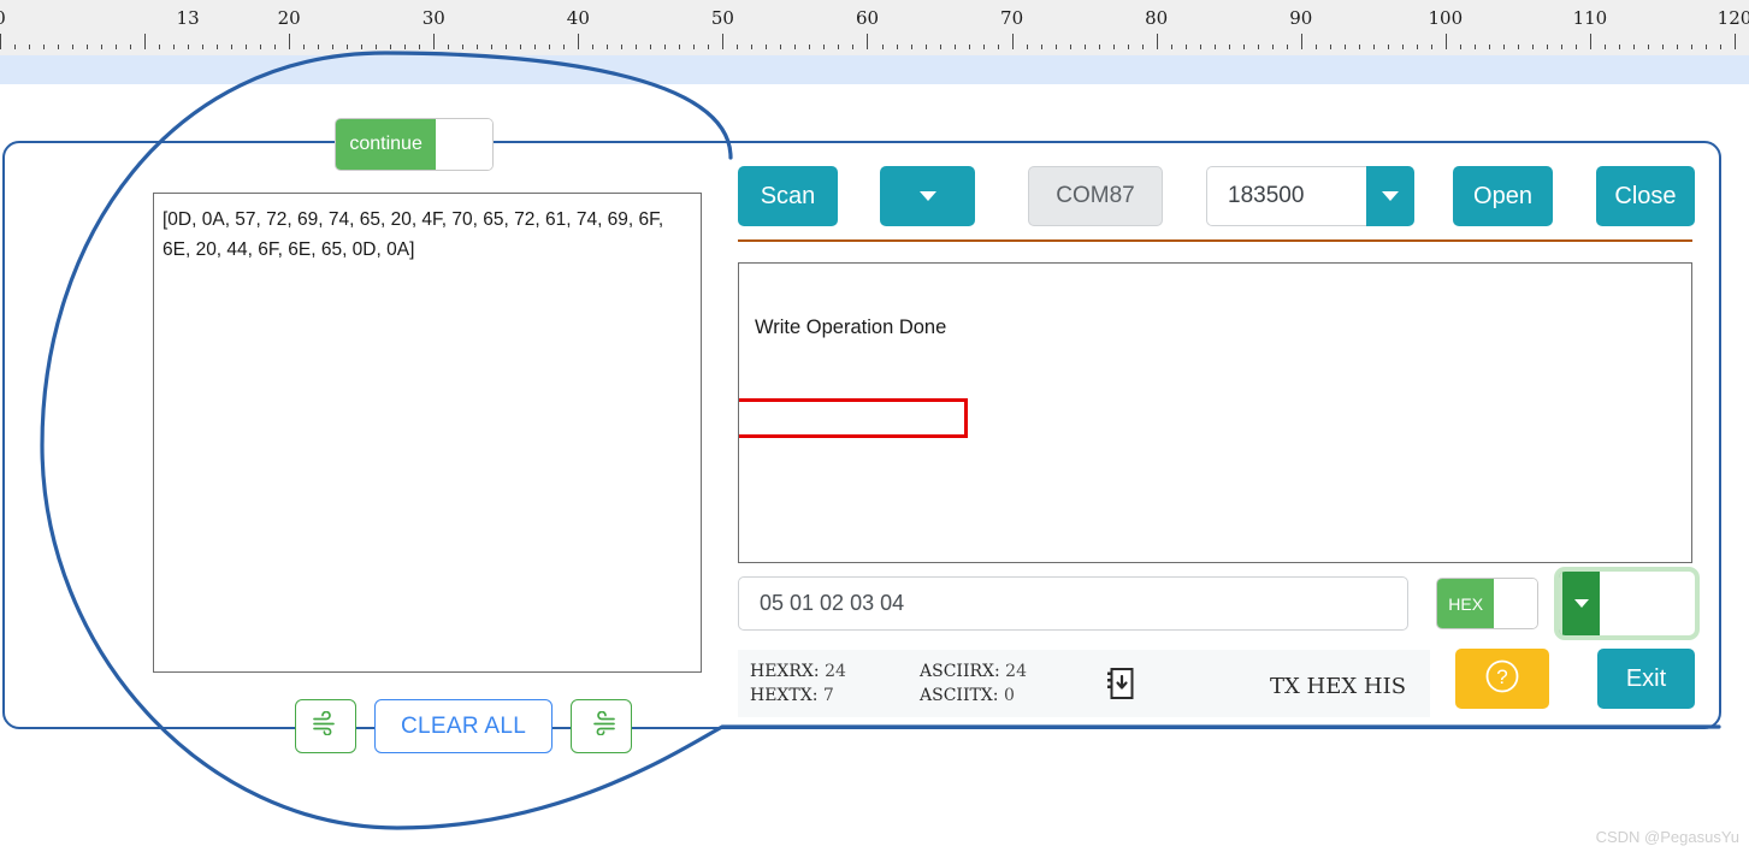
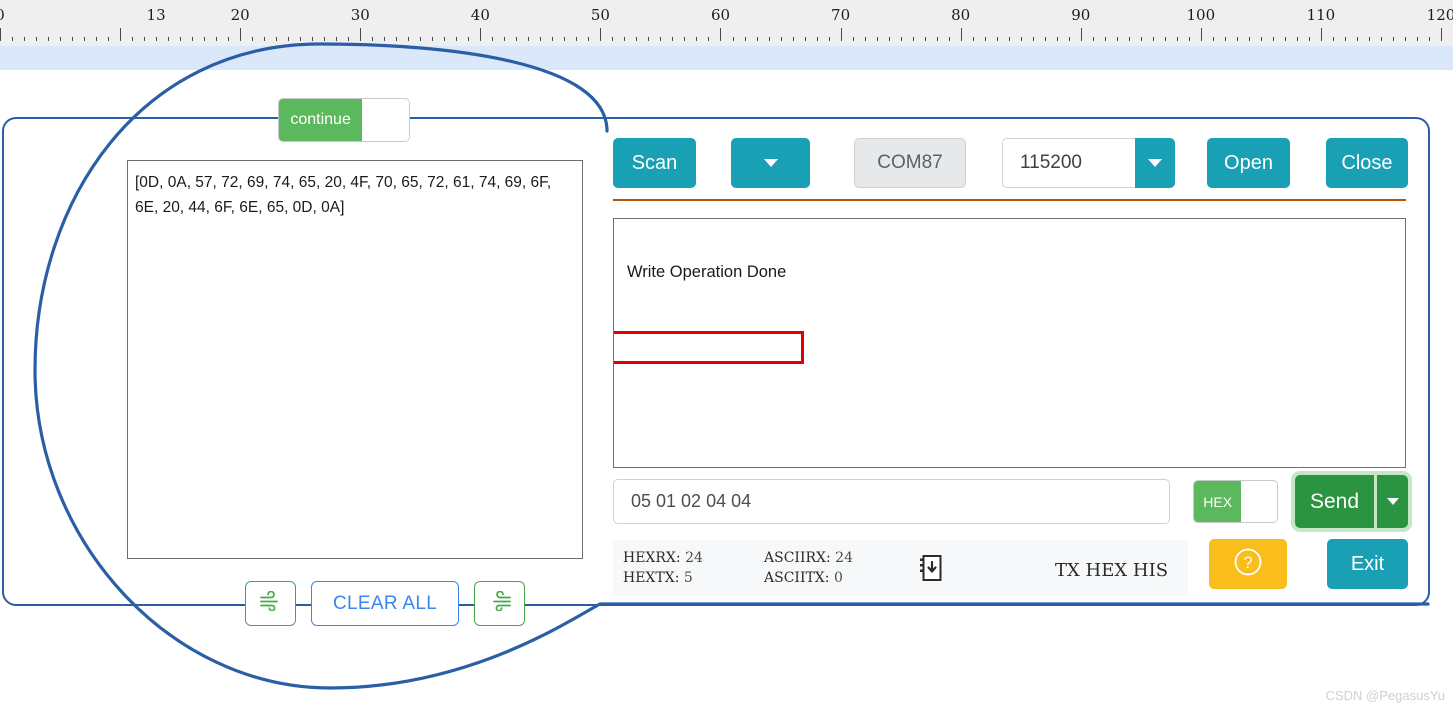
  0
  13
  20
  30
  40
  50
  60
  70
  80
  90
  100
  110
  120
  continue
  [0D, 0A, 57, 72, 69, 74, 65, 20, 4F, 70, 65, 72, 61, 74, 69, 6F, 6E, 20, 44, 6F, 6E, 65, 0D, 0A]
  CLEAR ALL
  Scan
  COM87
- 183500
+ 115200
  Open
  Close
  Write Operation Done
- 05 01 02 03 04
+ 05 01 02 04 04
  HEX
+ Send
  HEXRX: 24
- HEXTX: 7
+ HEXTX: 5
  ASCIIRX: 24
  ASCIITX: 0
  TX HEX HIS
  ?
  Exit
  CSDN @PegasusYu
